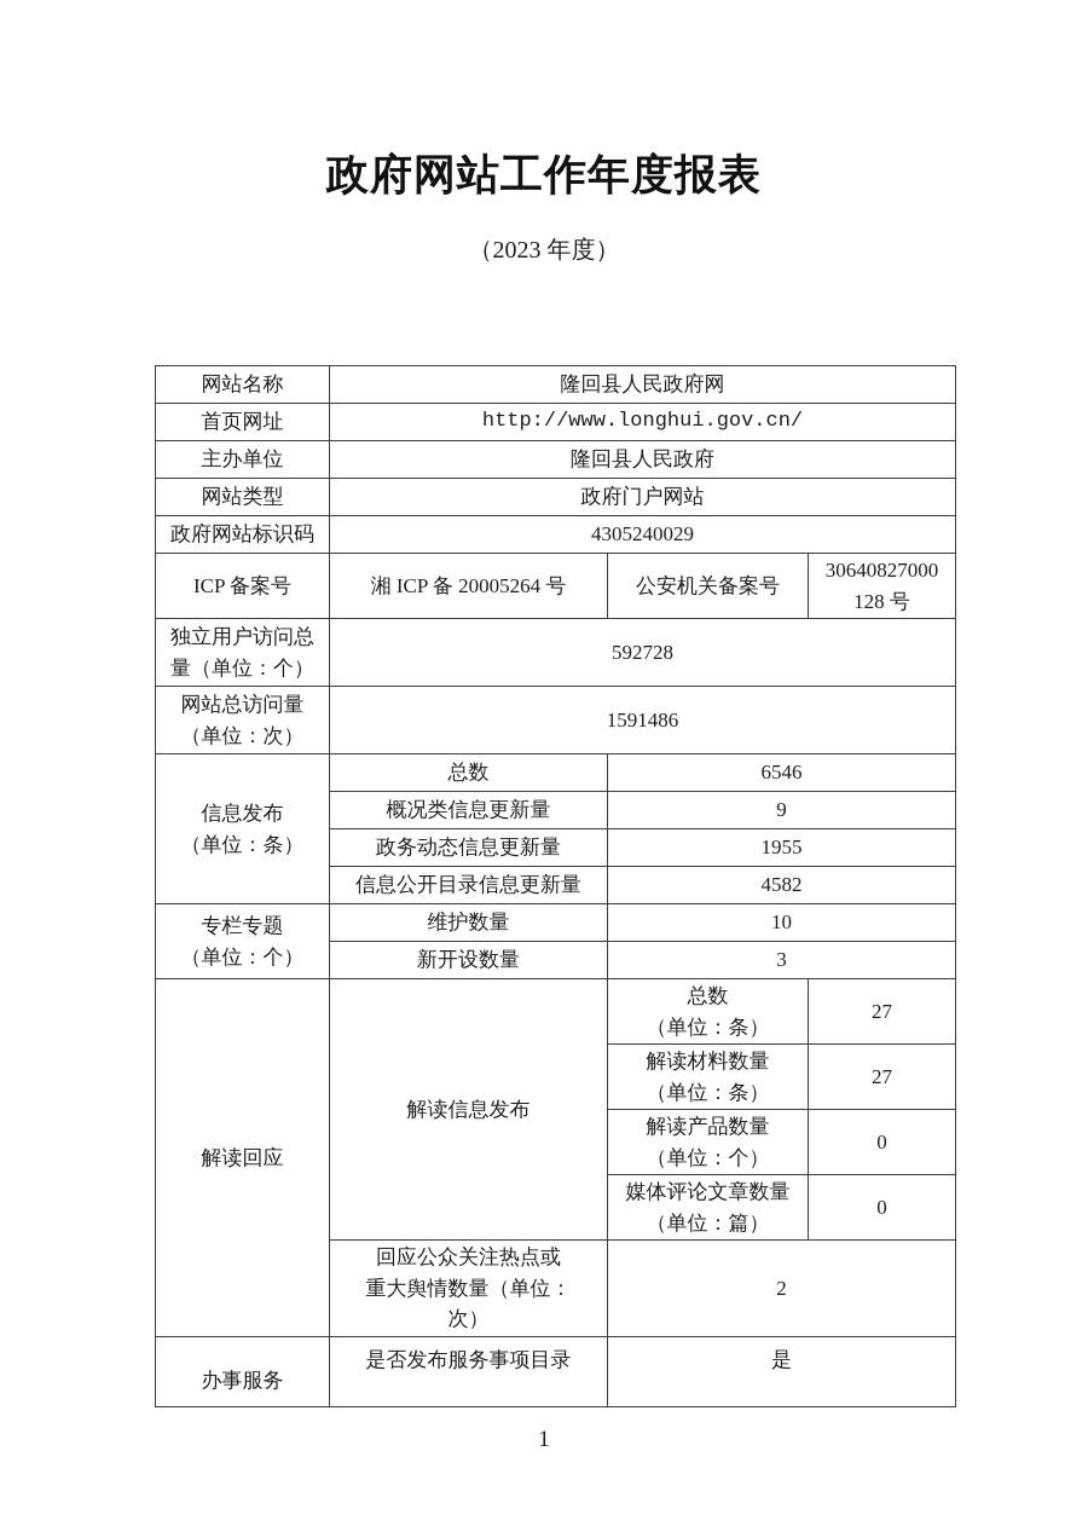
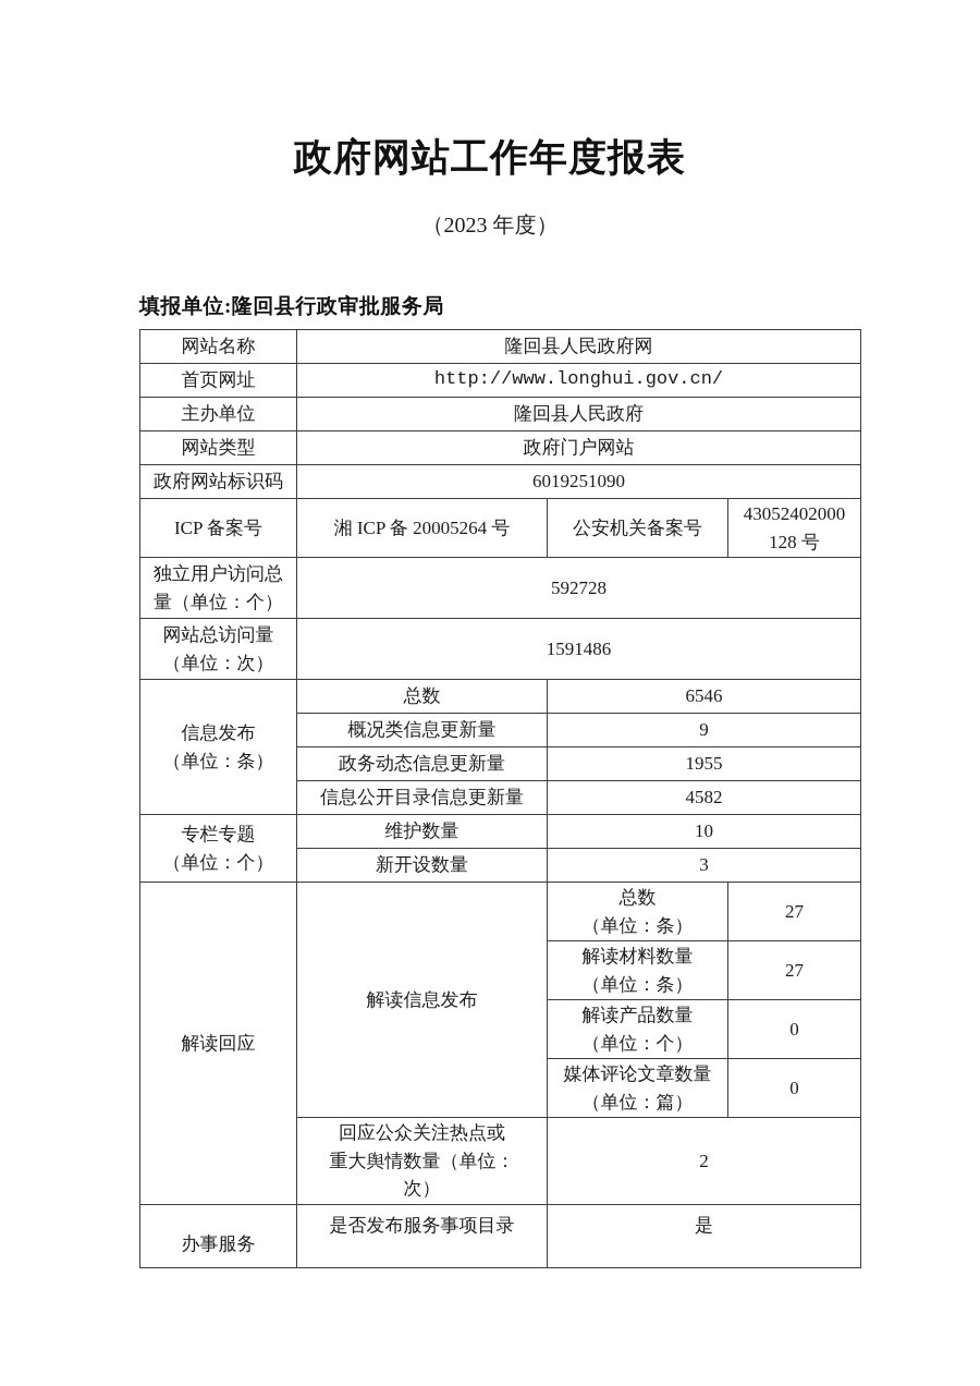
  政府网站工作年度报表
  （2023 年度）
+ 填报单位:隆回县行政审批服务局
  网站名称	隆回县人民政府网
  首页网址	http://www.longhui.gov.cn/
  主办单位	隆回县人民政府
  网站类型	政府门户网站
- 政府网站标识码	4305240029
+ 政府网站标识码	6019251090
- ICP 备案号	湘 ICP 备 20005264 号	公安机关备案号	30640827000 128 号
+ ICP 备案号	湘 ICP 备 20005264 号	公安机关备案号	43052402000 128 号
  独立用户访问总 量（单位：个）	592728
  网站总访问量 （单位：次）	1591486
  信息发布 （单位：条）	总数	6546
  概况类信息更新量	9
  政务动态信息更新量	1955
  信息公开目录信息更新量	4582
  专栏专题 （单位：个）	维护数量	10
  新开设数量	3
  解读回应	解读信息发布	总数 （单位：条）	27
  解读材料数量 （单位：条）	27
  解读产品数量 （单位：个）	0
  媒体评论文章数量 （单位：篇）	0
  回应公众关注热点或 重大舆情数量（单位： 次）	2
  办事服务	是否发布服务事项目录	是
- 1
